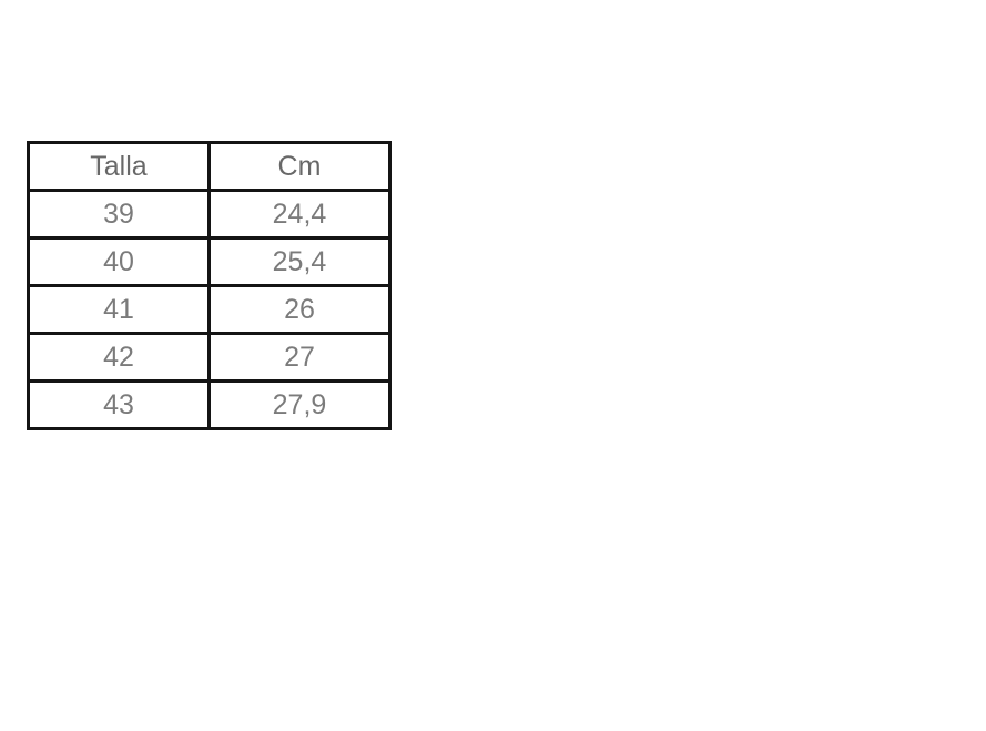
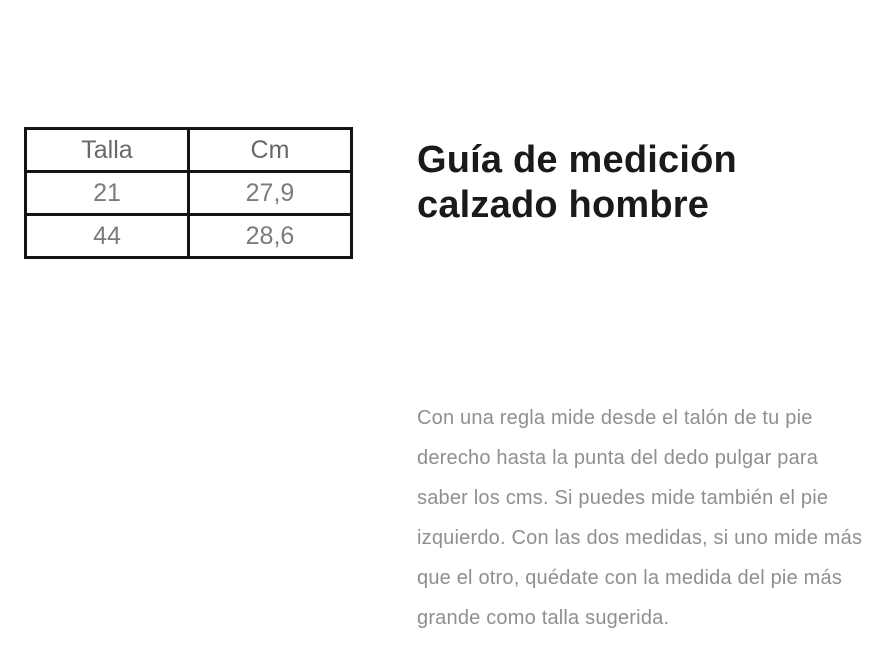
  Talla	Cm
- 39	24,4
- 40	25,4
- 41	26
- 42	27
- 43	27,9
+ 21	27,9
+ 44	28,6
+ Guía de medición calzado hombre
+ Con una regla mide desde el talón de tu pie derecho hasta la punta del dedo pulgar para saber los cms. Si puedes mide también el pie izquierdo. Con las dos medidas, si uno mide más que el otro, quédate con la medida del pie más grande como talla sugerida.
